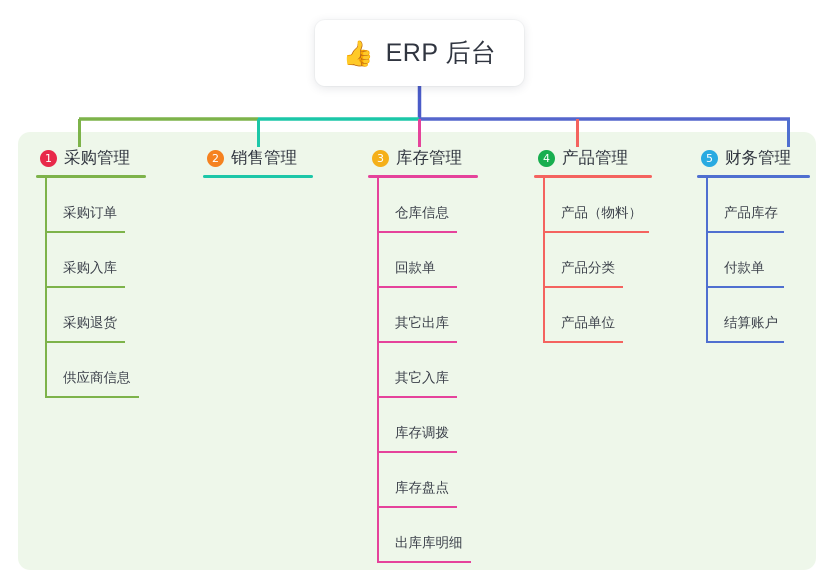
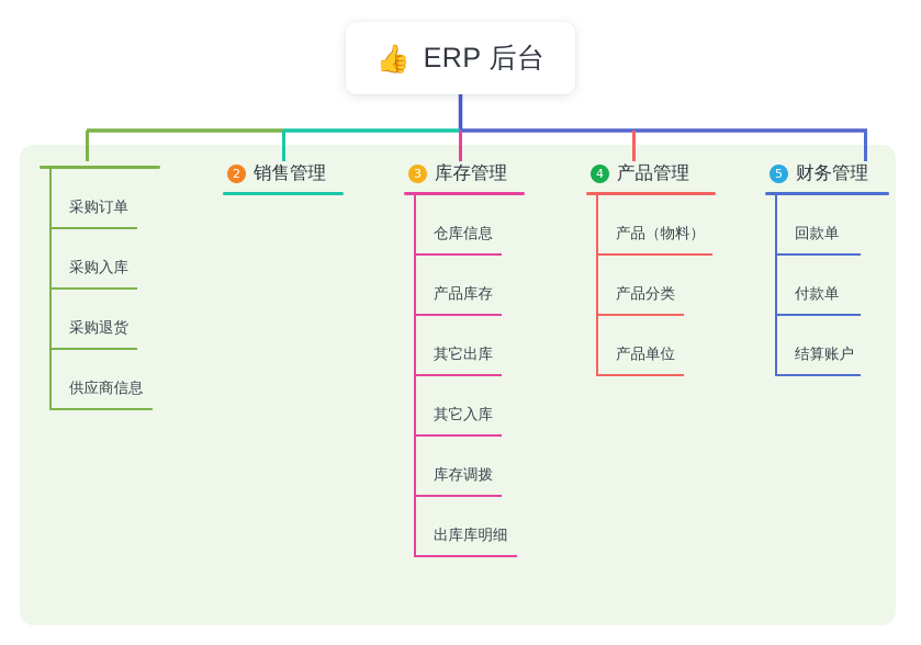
  👍
  ERP 后台
- 1
- 采购管理
  采购订单
  采购入库
  采购退货
  供应商信息
  2
  销售管理
  3
  库存管理
  仓库信息
- 回款单
+ 产品库存
  其它出库
  其它入库
  库存调拨
- 库存盘点
  出库库明细
  4
  产品管理
  产品（物料）
  产品分类
  产品单位
  5
  财务管理
- 产品库存
+ 回款单
  付款单
  结算账户
